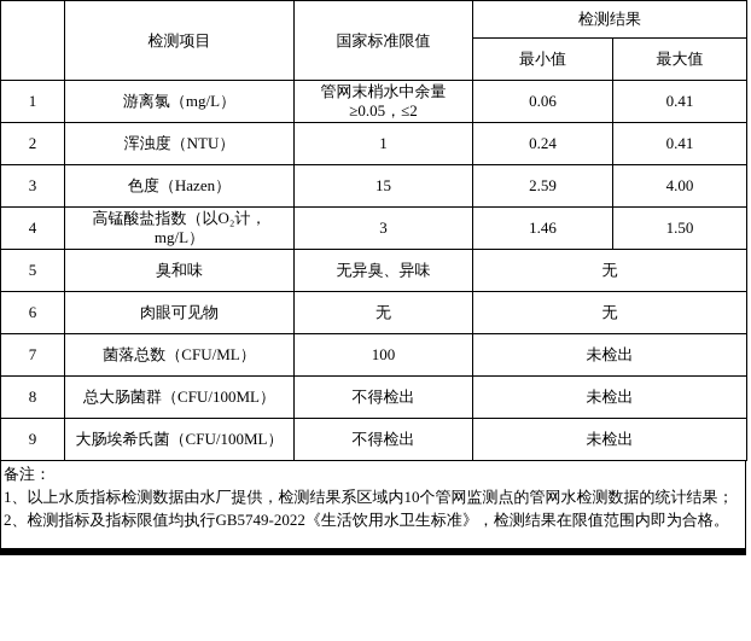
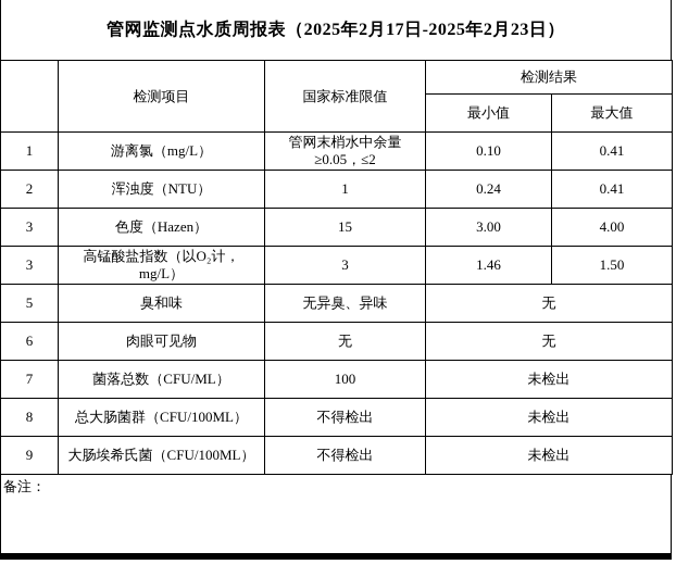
+ 管网监测点水质周报表（2025年2月17日-2025年2月23日）
  	检测项目	国家标准限值	检测结果
  最小值	最大值
- 1	游离氯（mg/L）	管网末梢水中余量≥0.05，≤2	0.06	0.41
+ 1	游离氯（mg/L）	管网末梢水中余量≥0.05，≤2	0.10	0.41
  2	浑浊度（NTU）	1	0.24	0.41
- 3	色度（Hazen）	15	2.59	4.00
+ 3	色度（Hazen）	15	3.00	4.00
- 4	高锰酸盐指数（以O₂计，mg/L）	3	1.46	1.50
+ 3	高锰酸盐指数（以O₂计，mg/L）	3	1.46	1.50
  5	臭和味	无异臭、异味	无
  6	肉眼可见物	无	无
  7	菌落总数（CFU/ML）	100	未检出
  8	总大肠菌群（CFU/100ML）	不得检出	未检出
  9	大肠埃希氏菌（CFU/100ML）	不得检出	未检出
  备注：
- 1、以上水质指标检测数据由水厂提供，检测结果系区域内10个管网监测点的管网水检测数据的统计结果；
- 2、检测指标及指标限值均执行GB5749-2022《生活饮用水卫生标准》，检测结果在限值范围内即为合格。
